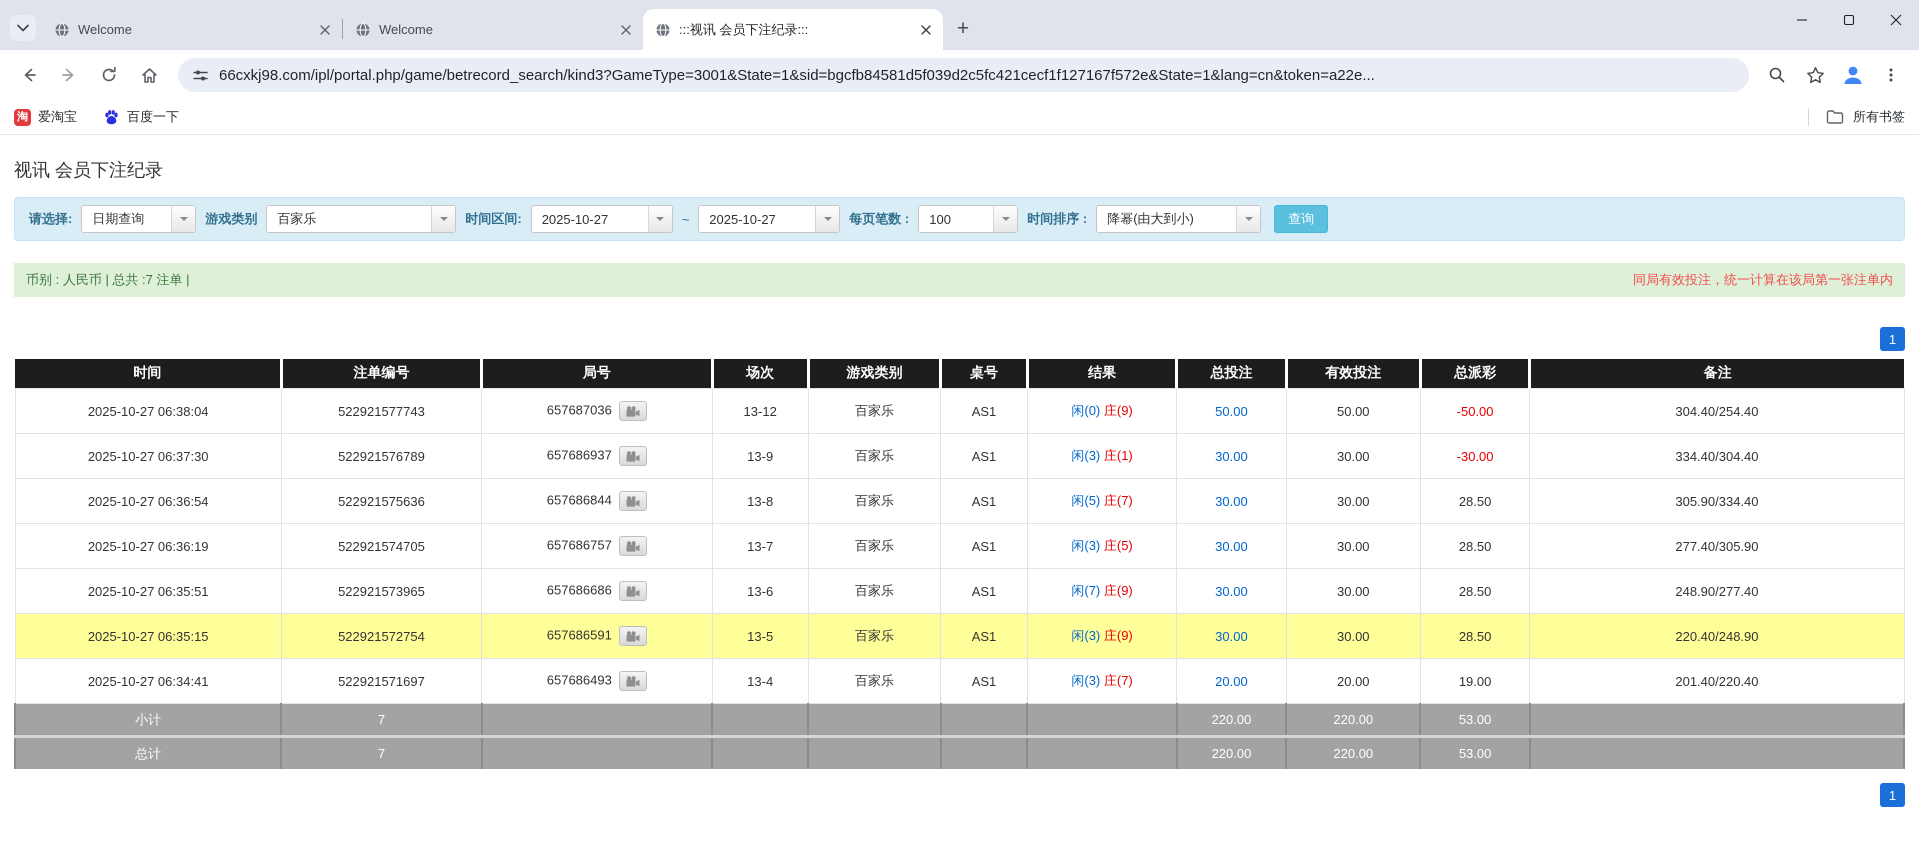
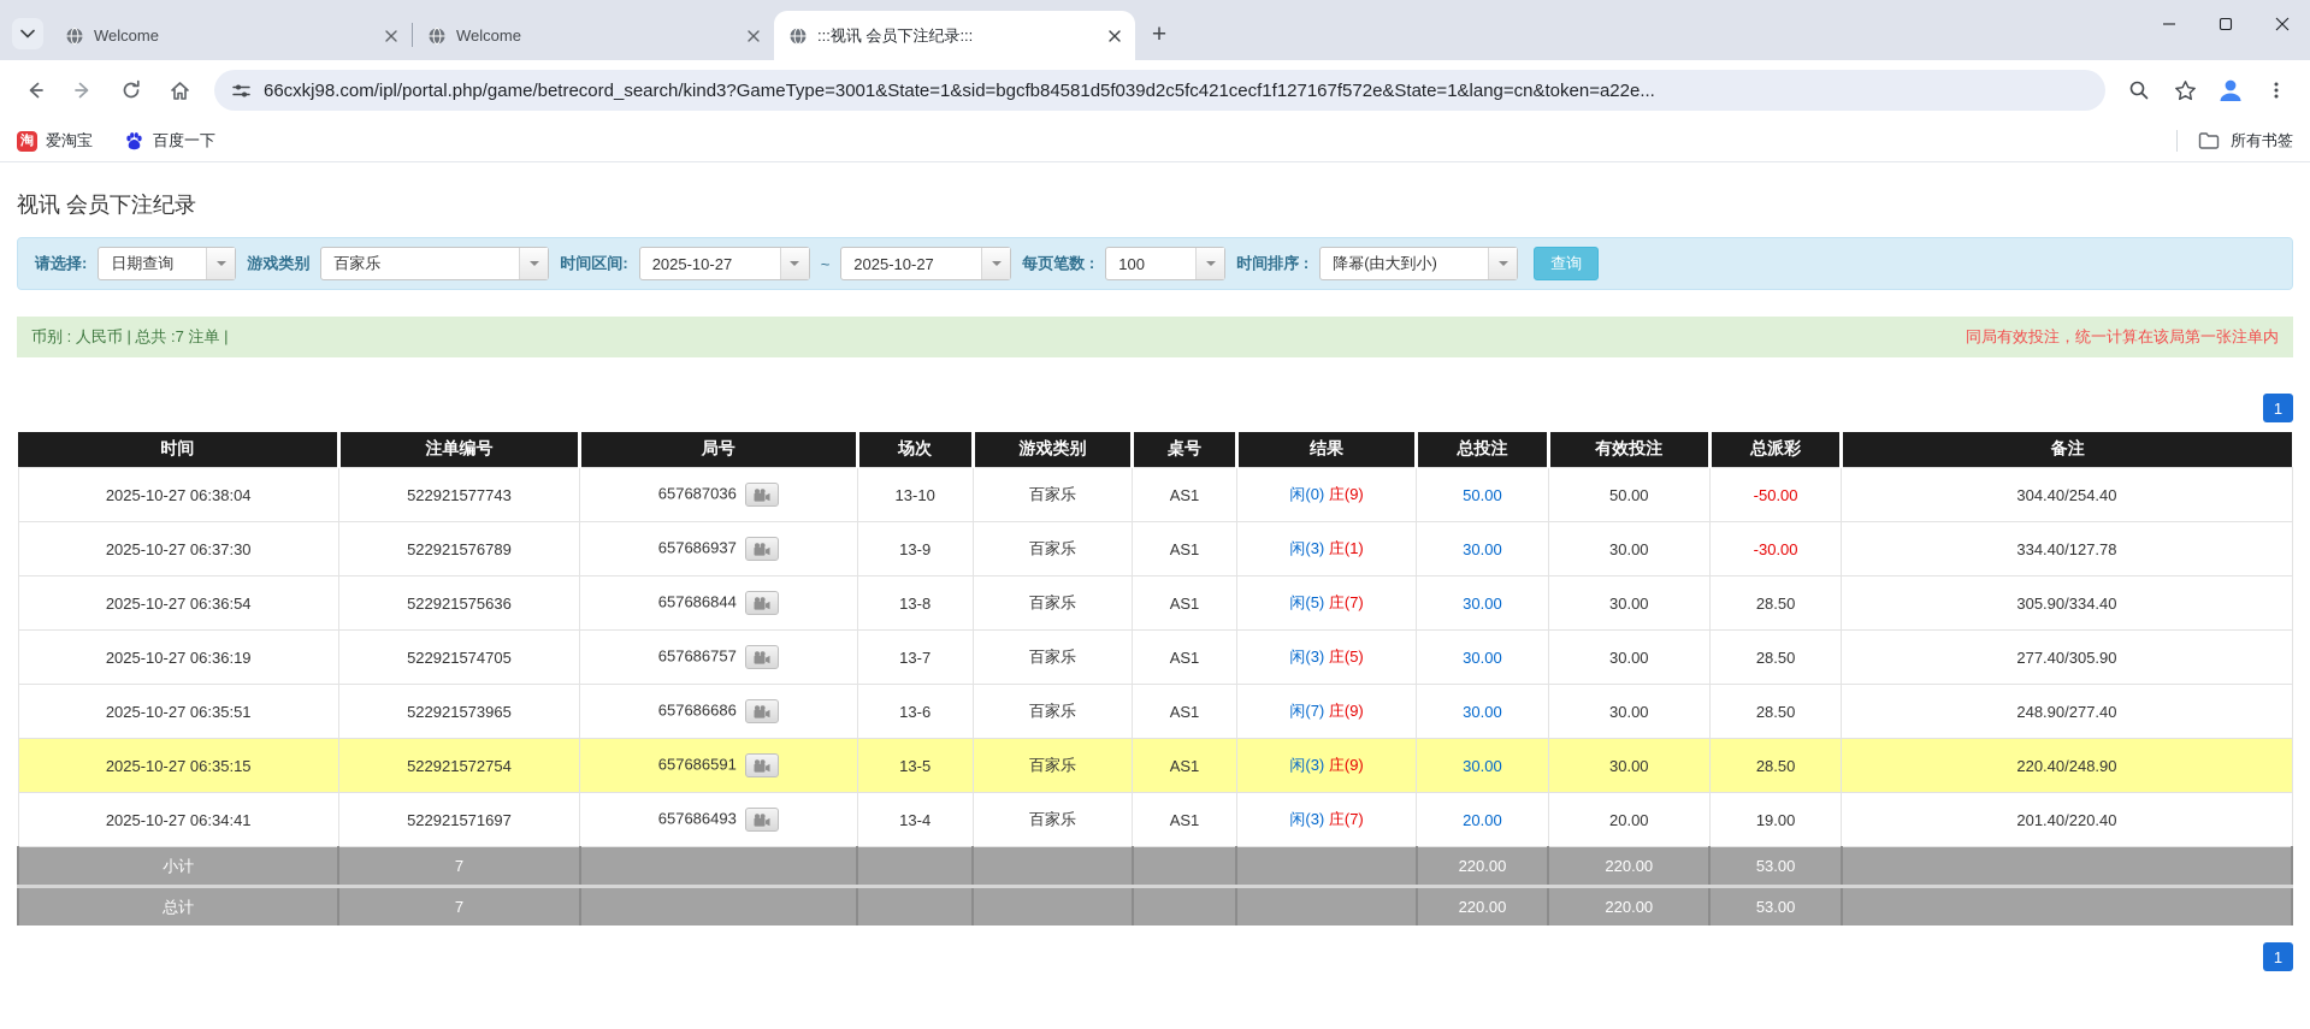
  Welcome
  Welcome
  :::视讯 会员下注纪录:::
  +
  66cxkj98.com/ipl/portal.php/game/betrecord_search/kind3?GameType=3001&State=1&sid=bgcfb84581d5f039d2c5fc421cecf1f127167f572e&State=1&lang=cn&token=a22e...
  淘
  爱淘宝
  百度一下
  所有书签
  视讯 会员下注纪录
  请选择:
  日期查询
  游戏类别
  百家乐
  时间区间:
  2025-10-27
  ~
  2025-10-27
  每页笔数 :
  100
  时间排序 :
  降幂(由大到小)
  查询
  币别 : 人民币 | 总共 :7 注单 |
  同局有效投注，统一计算在该局第一张注单内
  1
  时间	注单编号	局号	场次	游戏类别	桌号	结果	总投注	有效投注	总派彩	备注
- 2025-10-27 06:38:04	522921577743	657687036	13-12	百家乐	AS1	闲(0) 庄(9)	50.00	50.00	-50.00	304.40/254.40
+ 2025-10-27 06:38:04	522921577743	657687036	13-10	百家乐	AS1	闲(0) 庄(9)	50.00	50.00	-50.00	304.40/254.40
- 2025-10-27 06:37:30	522921576789	657686937	13-9	百家乐	AS1	闲(3) 庄(1)	30.00	30.00	-30.00	334.40/304.40
+ 2025-10-27 06:37:30	522921576789	657686937	13-9	百家乐	AS1	闲(3) 庄(1)	30.00	30.00	-30.00	334.40/127.78
  2025-10-27 06:36:54	522921575636	657686844	13-8	百家乐	AS1	闲(5) 庄(7)	30.00	30.00	28.50	305.90/334.40
  2025-10-27 06:36:19	522921574705	657686757	13-7	百家乐	AS1	闲(3) 庄(5)	30.00	30.00	28.50	277.40/305.90
  2025-10-27 06:35:51	522921573965	657686686	13-6	百家乐	AS1	闲(7) 庄(9)	30.00	30.00	28.50	248.90/277.40
  2025-10-27 06:35:15	522921572754	657686591	13-5	百家乐	AS1	闲(3) 庄(9)	30.00	30.00	28.50	220.40/248.90
  2025-10-27 06:34:41	522921571697	657686493	13-4	百家乐	AS1	闲(3) 庄(7)	20.00	20.00	19.00	201.40/220.40
  小计	7						220.00	220.00	53.00
  总计	7						220.00	220.00	53.00
  1
